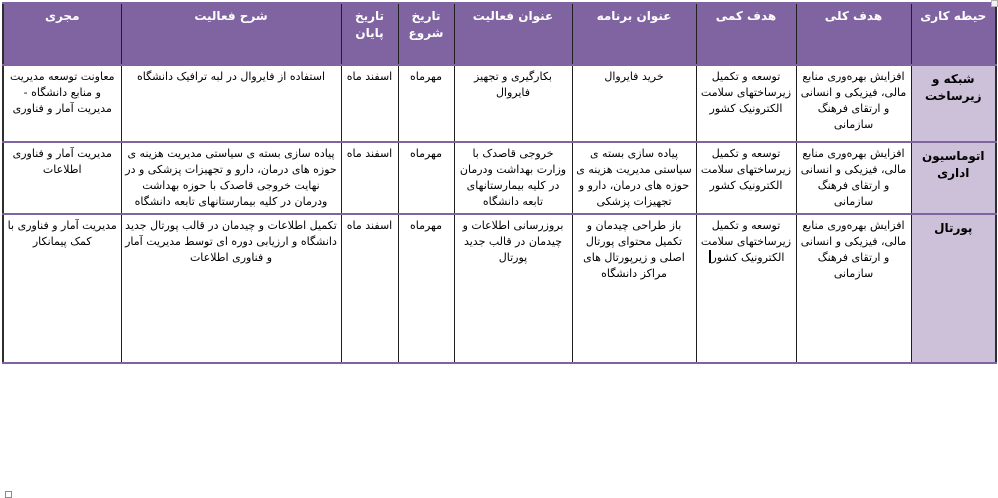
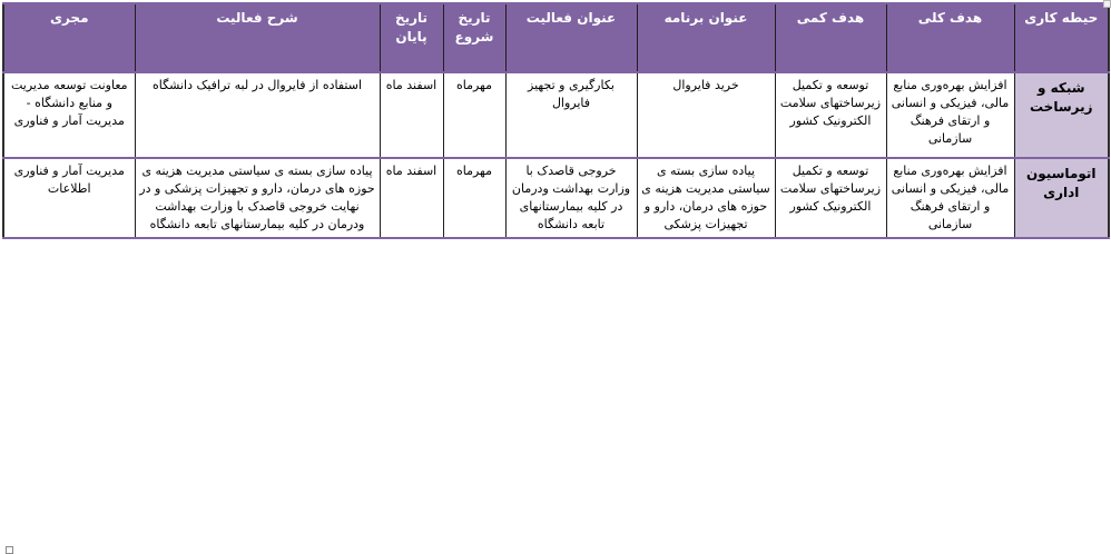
  حیطه کاری	هدف کلی	هدف کمی	عنوان برنامه	عنوان فعالیت	تاریخ شروع	تاریخ پایان	شرح فعالیت	مجری
  شبکه و زیرساخت	افزایش بهره‌وری منابع مالی، فیزیکی و انسانی و ارتقای فرهنگ سازمانی	توسعه و تکمیل زیرساختهای سلامت الکترونیک کشور	خرید فایروال	بکارگیری و تجهیز فایروال	مهرماه	اسفند ماه	استفاده از فایروال در لبه ترافیک دانشگاه	معاونت توسعه مدیریت و منابع دانشگاه - مدیریت آمار و فناوری
- اتوماسیون اداری	افزایش بهره‌وری منابع مالی، فیزیکی و انسانی و ارتقای فرهنگ سازمانی	توسعه و تکمیل زیرساختهای سلامت الکترونیک کشور	پیاده سازی بسته ی سیاستی مدیریت هزینه ی حوزه های درمان، دارو و تجهیزات پزشکی	خروجی قاصدک با وزارت بهداشت ودرمان در کلیه بیمارستانهای تابعه دانشگاه	مهرماه	اسفند ماه	پیاده سازی بسته ی سیاستی مدیریت هزینه ی حوزه های درمان، دارو و تجهیزات پزشکی و در نهایت خروجی قاصدک با حوزه بهداشت ودرمان در کلیه بیمارستانهای تابعه دانشگاه	مدیریت آمار و فناوری اطلاعات
+ اتوماسیون اداری	افزایش بهره‌وری منابع مالی، فیزیکی و انسانی و ارتقای فرهنگ سازمانی	توسعه و تکمیل زیرساختهای سلامت الکترونیک کشور	پیاده سازی بسته ی سیاستی مدیریت هزینه ی حوزه های درمان، دارو و تجهیزات پزشکی	خروجی قاصدک با وزارت بهداشت ودرمان در کلیه بیمارستانهای تابعه دانشگاه	مهرماه	اسفند ماه	پیاده سازی بسته ی سیاستی مدیریت هزینه ی حوزه های درمان، دارو و تجهیزات پزشکی و در نهایت خروجی قاصدک با وزارت بهداشت ودرمان در کلیه بیمارستانهای تابعه دانشگاه	مدیریت آمار و فناوری اطلاعات
- پورتال	افزایش بهره‌وری منابع مالی، فیزیکی و انسانی و ارتقای فرهنگ سازمانی	توسعه و تکمیل زیرساختهای سلامت الکترونیک کشور	باز طراحی چیدمان و تکمیل محتوای پورتال اصلی و زیرپورتال های مراکز دانشگاه	بروزرسانی اطلاعات و چیدمان در قالب جدید پورتال	مهرماه	اسفند ماه	تکمیل اطلاعات و چیدمان در قالب پورتال جدید دانشگاه و ارزیابی دوره ای توسط مدیریت آمار و فناوری اطلاعات	مدیریت آمار و فناوری با کمک پیمانکار
